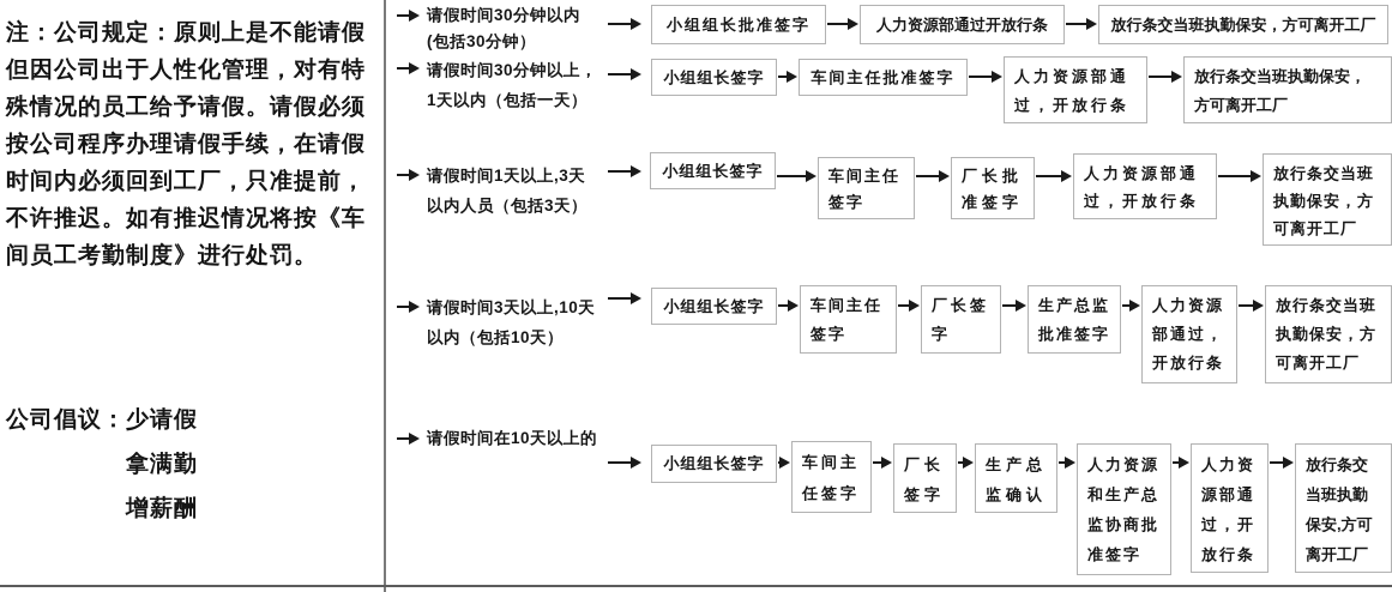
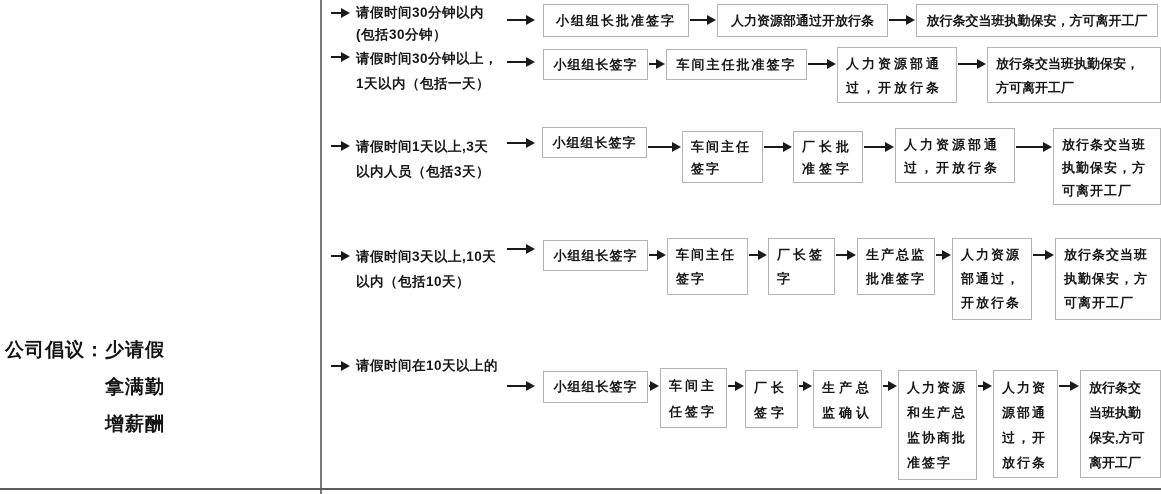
- 注：公司规定：原则上是不能请假
- 但因公司出于人性化管理，对有特
- 殊情况的员工给予请假。请假必须
- 按公司程序办理请假手续，在请假
- 时间内必须回到工厂，只准提前，
- 不许推迟。如有推迟情况将按《车
- 间员工考勤制度》进行处罚。
  公司倡议：
  少请假
  拿满勤
  增薪酬
  请假时间30分钟以内
  (包括30分钟）
  小组组长批准签字
  人力资源部通过开放行条
  放行条交当班执勤保安，方可离开工厂
  请假时间30分钟以上，
  1天以内（包括一天）
  小组组长签字
  车间主任批准签字
  人力资源部通
  过，开放行条
  放行条交当班执勤保安，
  方可离开工厂
  请假时间1天以上,3天
  以内人员（包括3天）
  小组组长签字
  车间主任
  签字
  厂长批
  准签字
  人力资源部通
  过，开放行条
  放行条交当班
  执勤保安，方
  可离开工厂
  请假时间3天以上,10天
  以内（包括10天）
  小组组长签字
  车间主任
  签字
  厂长签
  字
  生产总监
  批准签字
  人力资源
  部通过，
  开放行条
  放行条交当班
  执勤保安，方
  可离开工厂
  请假时间在10天以上的
  小组组长签字
  车间主
  任签字
  厂长
  签字
  生产总
  监确认
  人力资源
  和生产总
  监协商批
  准签字
  人力资
  源部通
  过，开
  放行条
  放行条交
  当班执勤
  保安,方可
  离开工厂
